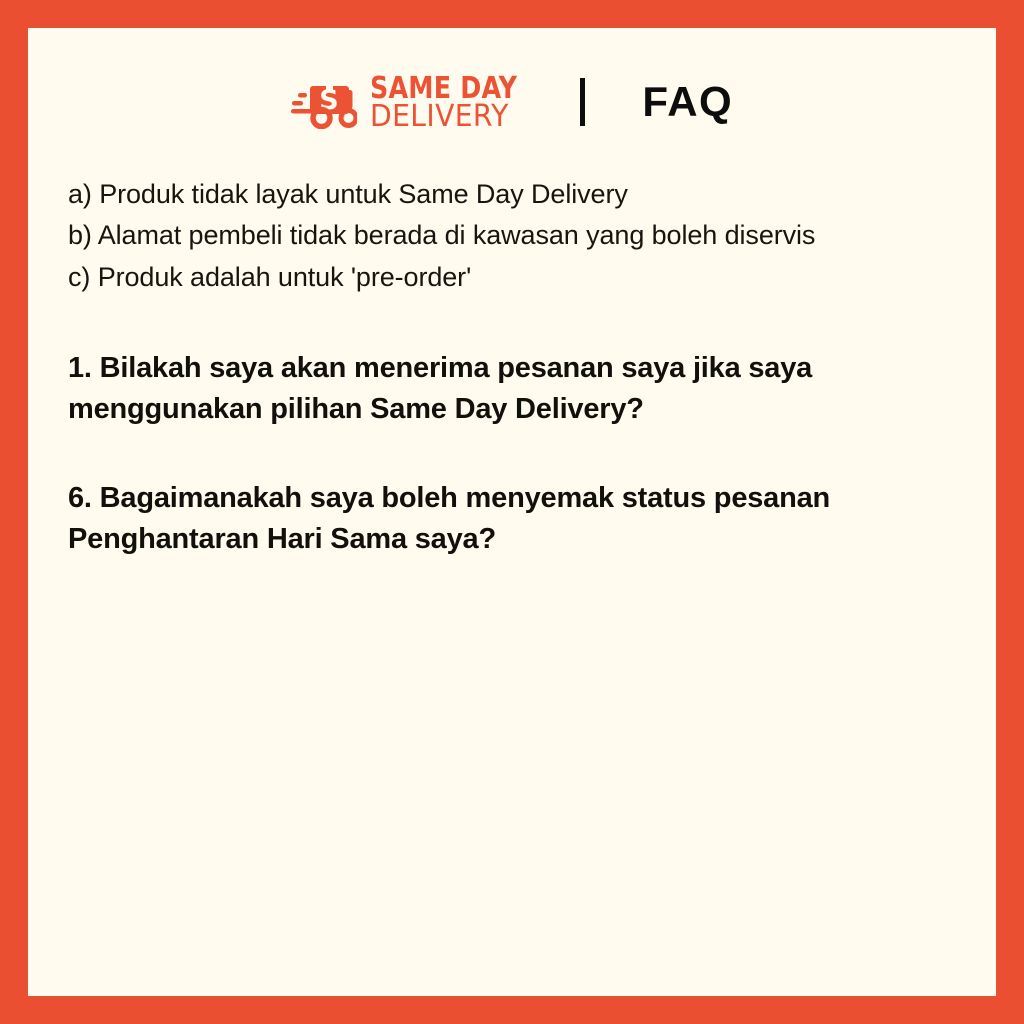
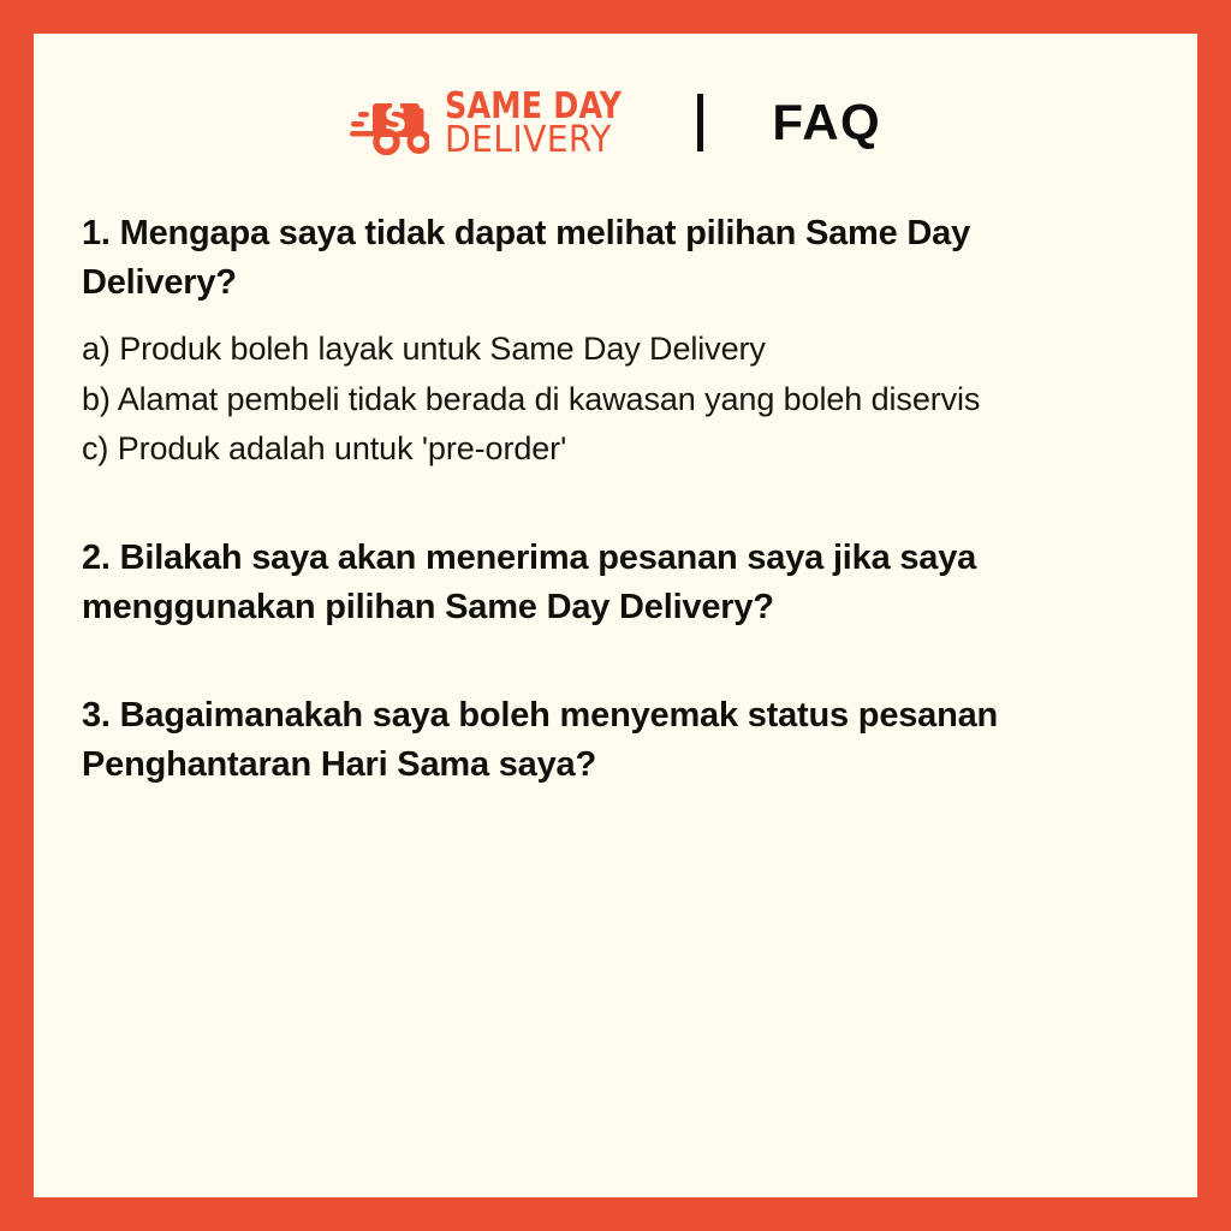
  S
  SAME DAY
  DELIVERY
  FAQ
+ 1. Mengapa saya tidak dapat melihat pilihan Same Day Delivery?
- a) Produk tidak layak untuk Same Day Delivery
+ a) Produk boleh layak untuk Same Day Delivery
  b) Alamat pembeli tidak berada di kawasan yang boleh diservis
  c) Produk adalah untuk 'pre-order'
- 1. Bilakah saya akan menerima pesanan saya jika saya menggunakan pilihan Same Day Delivery?
+ 2. Bilakah saya akan menerima pesanan saya jika saya menggunakan pilihan Same Day Delivery?
- 6. Bagaimanakah saya boleh menyemak status pesanan Penghantaran Hari Sama saya?
+ 3. Bagaimanakah saya boleh menyemak status pesanan Penghantaran Hari Sama saya?
